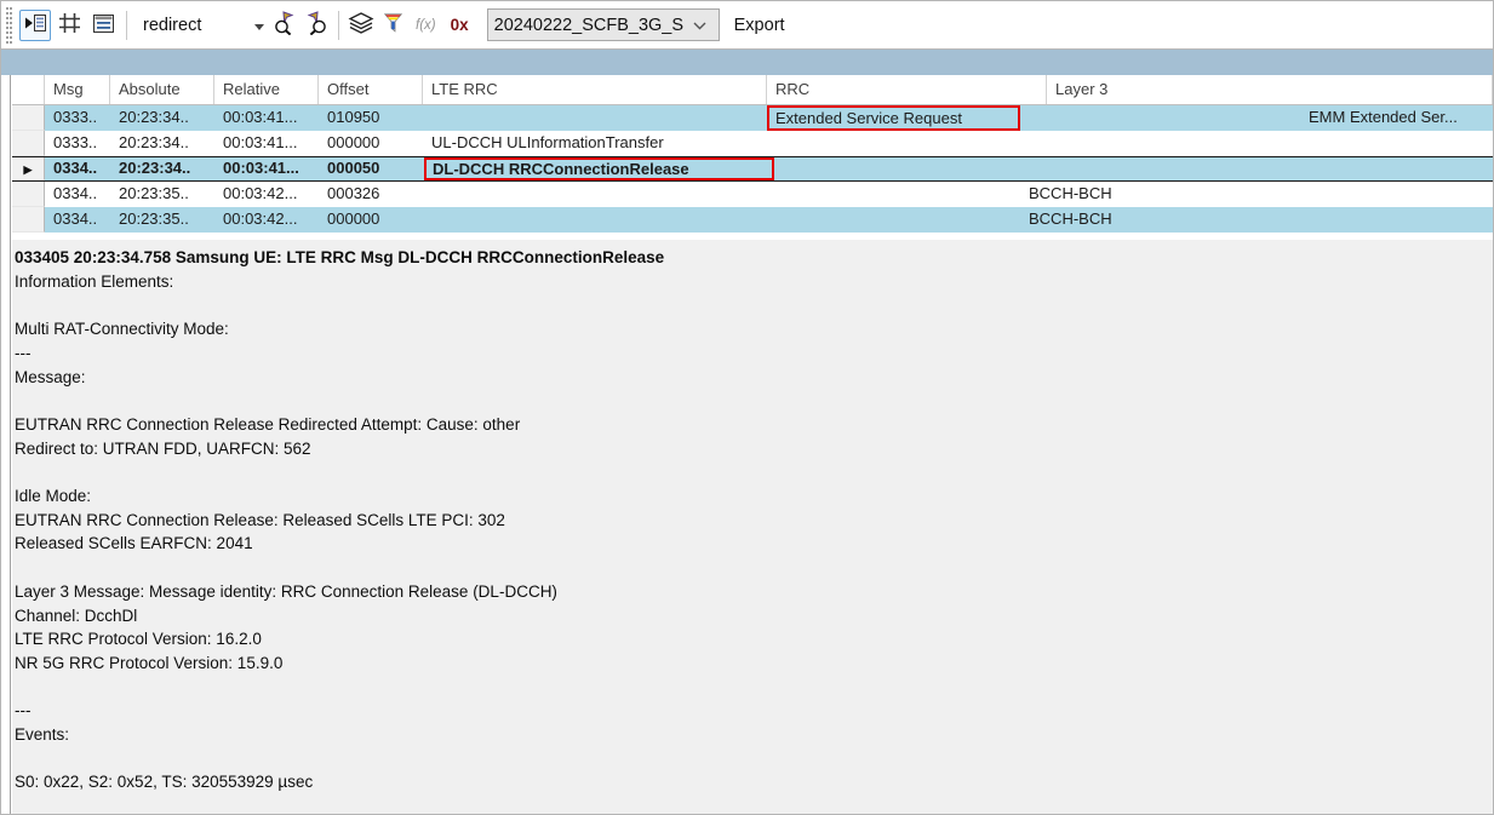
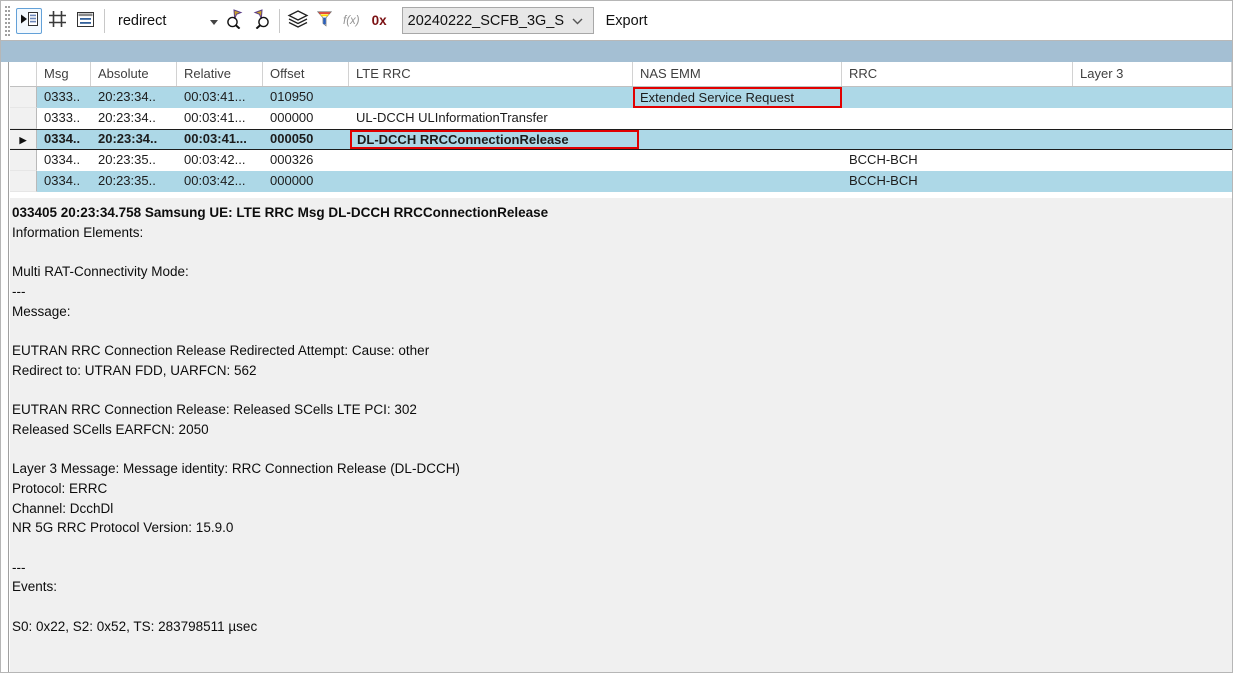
  redirect
  f(x)
  0x
  20240222_SCFB_3G_S
  Export
  Msg
  Absolute
  Relative
  Offset
  LTE RRC
+ NAS EMM
  RRC
  Layer 3
  0333..
  20:23:34..
  00:03:41...
  010950
  Extended Service Request
- EMM Extended Ser...
  0333..
  20:23:34..
  00:03:41...
  000000
  UL-DCCH ULInformationTransfer
  ▶
  0334..
  20:23:34..
  00:03:41...
  000050
  DL-DCCH RRCConnectionRelease
  0334..
  20:23:35..
  00:03:42...
  000326
  BCCH-BCH
  0334..
  20:23:35..
  00:03:42...
  000000
  BCCH-BCH
  033405 20:23:34.758 Samsung UE: LTE RRC Msg DL-DCCH RRCConnectionRelease
  Information Elements:
  Multi RAT-Connectivity Mode:
  ---
  Message:
  EUTRAN RRC Connection Release Redirected Attempt: Cause: other
  Redirect to: UTRAN FDD, UARFCN: 562
- Idle Mode:
  EUTRAN RRC Connection Release: Released SCells LTE PCI: 302
- Released SCells EARFCN: 2041
+ Released SCells EARFCN: 2050
  Layer 3 Message: Message identity: RRC Connection Release (DL-DCCH)
+ Protocol: ERRC
  Channel: DcchDl
- LTE RRC Protocol Version: 16.2.0
  NR 5G RRC Protocol Version: 15.9.0
  ---
  Events:
- S0: 0x22, S2: 0x52, TS: 320553929 µsec
+ S0: 0x22, S2: 0x52, TS: 283798511 µsec
